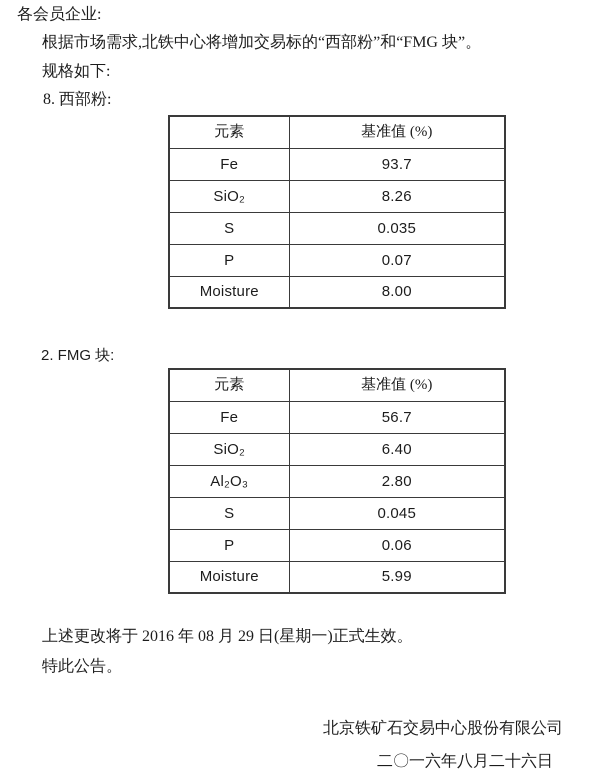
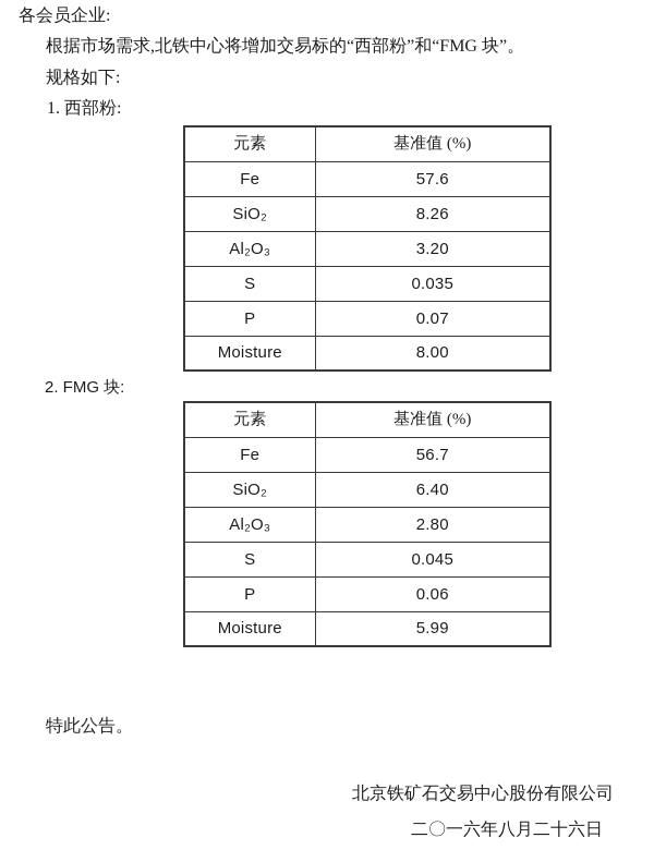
  各会员企业:
  根据市场需求,北铁中心将增加交易标的“西部粉”和“FMG 块”。
  规格如下:
- 8. 西部粉:
+ 1. 西部粉:
  元素	基准值 (%)
- Fe	93.7
+ Fe	57.6
  SiO₂	8.26
+ Al₂O₃	3.20
  S	0.035
  P	0.07
  Moisture	8.00
  2. FMG 块:
  元素	基准值 (%)
  Fe	56.7
  SiO₂	6.40
  Al₂O₃	2.80
  S	0.045
  P	0.06
  Moisture	5.99
- 上述更改将于 2016 年 08 月 29 日(星期一)正式生效。
  特此公告。
  北京铁矿石交易中心股份有限公司
  二〇一六年八月二十六日
